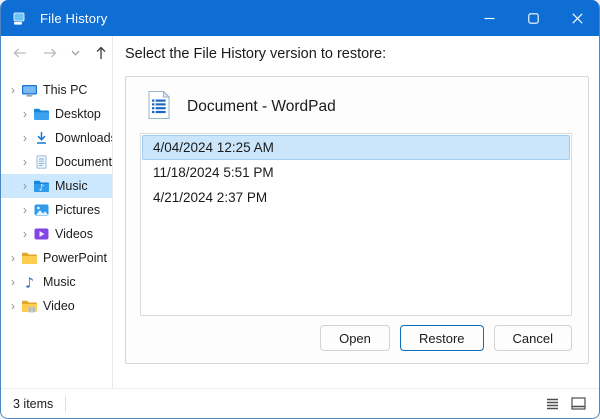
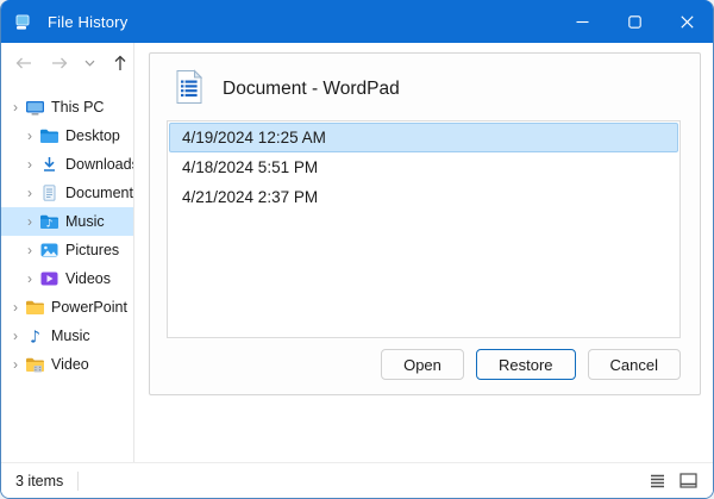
  File History
  ›
  This PC
  ›
  Desktop
  ›
  Download
  ›
  Document
  ›
  ♪
  Music
  ›
  Pictures
  ›
  Videos
  ›
  PowerPoint
  ›
  ♪
  Music
  ›
  Video
- Select the File History version to restore:
  Document - WordPad
- 4/04/2024 12:25 AM
+ 4/19/2024 12:25 AM
- 11/18/2024 5:51 PM
+ 4/18/2024 5:51 PM
  4/21/2024 2:37 PM
  Open
  Restore
  Cancel
  3 items
